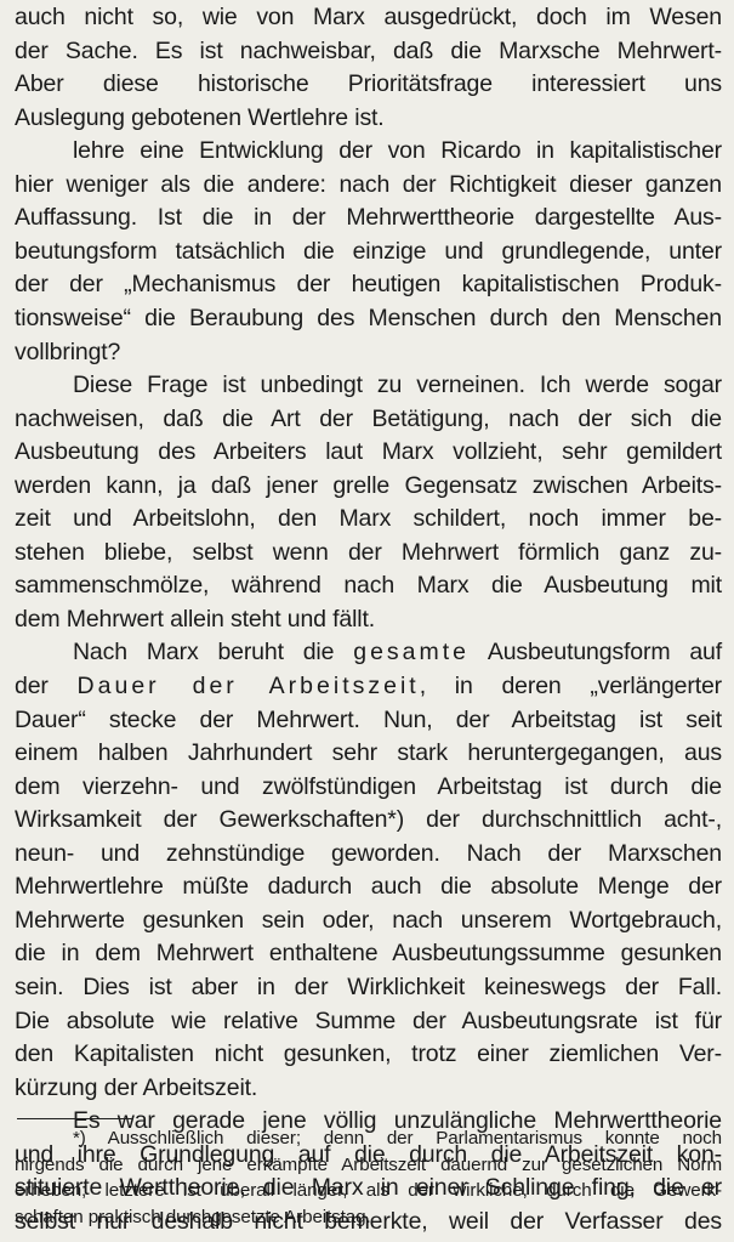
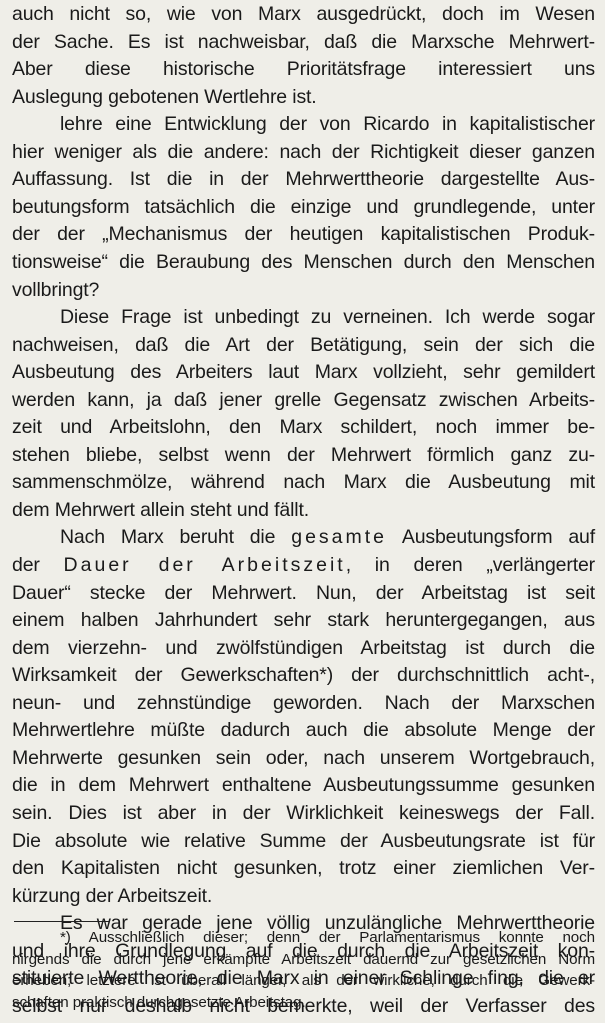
  auch nicht so, wie von Marx ausgedrückt, doch im Wesen
  der Sache. Es ist nachweisbar, daß die Marxsche Mehrwert-
  Aber diese historische Prioritätsfrage interessiert uns
  Auslegung gebotenen Wertlehre ist.
  lehre eine Entwicklung der von Ricardo in kapitalistischer
  hier weniger als die andere: nach der Richtigkeit dieser ganzen
  Auffassung. Ist die in der Mehrwerttheorie dargestellte Aus-
  beutungsform tatsächlich die einzige und grundlegende, unter
  der der „Mechanismus der heutigen kapitalistischen Produk-
  tionsweise“ die Beraubung des Menschen durch den Menschen
  vollbringt?
  Diese Frage ist unbedingt zu verneinen. Ich werde sogar
- nachweisen, daß die Art der Betätigung, nach der sich die
+ nachweisen, daß die Art der Betätigung, sein der sich die
  Ausbeutung des Arbeiters laut Marx vollzieht, sehr gemildert
  werden kann, ja daß jener grelle Gegensatz zwischen Arbeits-
  zeit und Arbeitslohn, den Marx schildert, noch immer be-
  stehen bliebe, selbst wenn der Mehrwert förmlich ganz zu-
  sammenschmölze, während nach Marx die Ausbeutung mit
  dem Mehrwert allein steht und fällt.
  Nach Marx beruht die gesamte Ausbeutungsform auf
  der Dauer der Arbeitszeit, in deren „verlängerter
  Dauer“ stecke der Mehrwert. Nun, der Arbeitstag ist seit
  einem halben Jahrhundert sehr stark heruntergegangen, aus
  dem vierzehn- und zwölfstündigen Arbeitstag ist durch die
  Wirksamkeit der Gewerkschaften*) der durchschnittlich acht-,
  neun- und zehnstündige geworden. Nach der Marxschen
  Mehrwertlehre müßte dadurch auch die absolute Menge der
  Mehrwerte gesunken sein oder, nach unserem Wortgebrauch,
  die in dem Mehrwert enthaltene Ausbeutungssumme gesunken
  sein. Dies ist aber in der Wirklichkeit keineswegs der Fall.
  Die absolute wie relative Summe der Ausbeutungsrate ist für
  den Kapitalisten nicht gesunken, trotz einer ziemlichen Ver-
  kürzung der Arbeitszeit.
  Es war gerade jene völlig unzulängliche Mehrwerttheorie
  und ihre Grundlegung auf die durch die Arbeitszeit kon-
  stituierte Werttheorie, die Marx in einer Schlinge fing, die er
  selbst nur deshalb nicht bemerkte, weil der Verfasser des
  *) Ausschließlich dieser; denn der Parlamentarismus konnte noch
  nirgends die durch jene erkämpfte Arbeitszeit dauernd zur gesetzlichen Norm
  erheben; letztere ist überall länger, als der wirkliche, durch die Gewerk-
  schaften praktisch durchgesetzte Arbeitstag.
